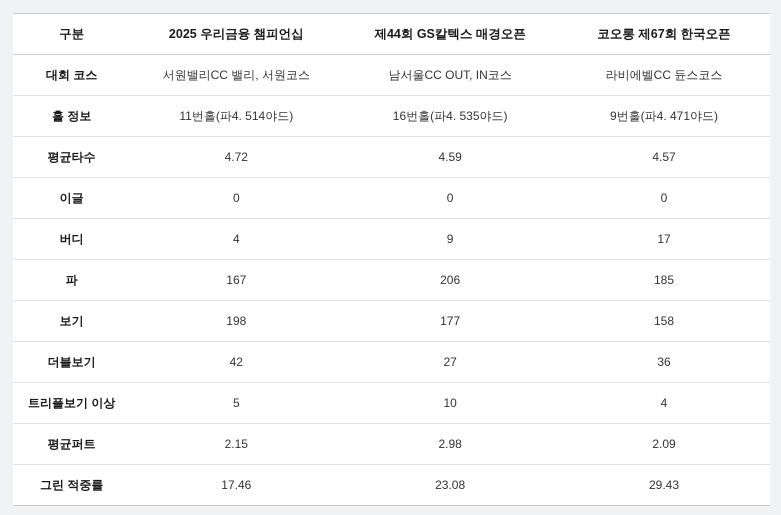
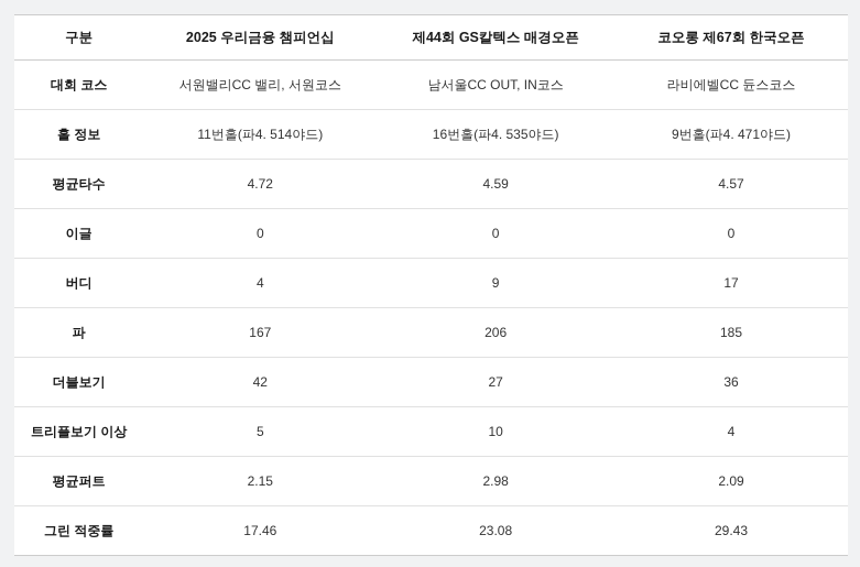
  구분	2025 우리금융 챔피언십	제44회 GS칼텍스 매경오픈	코오롱 제67회 한국오픈
  대회 코스	서원밸리CC 밸리, 서원코스	남서울CC OUT, IN코스	라비에벨CC 듄스코스
  홀 정보	11번홀(파4. 514야드)	16번홀(파4. 535야드)	9번홀(파4. 471야드)
  평균타수	4.72	4.59	4.57
  이글	0	0	0
  버디	4	9	17
  파	167	206	185
- 보기	198	177	158
  더블보기	42	27	36
  트리플보기 이상	5	10	4
  평균퍼트	2.15	2.98	2.09
  그린 적중률	17.46	23.08	29.43
